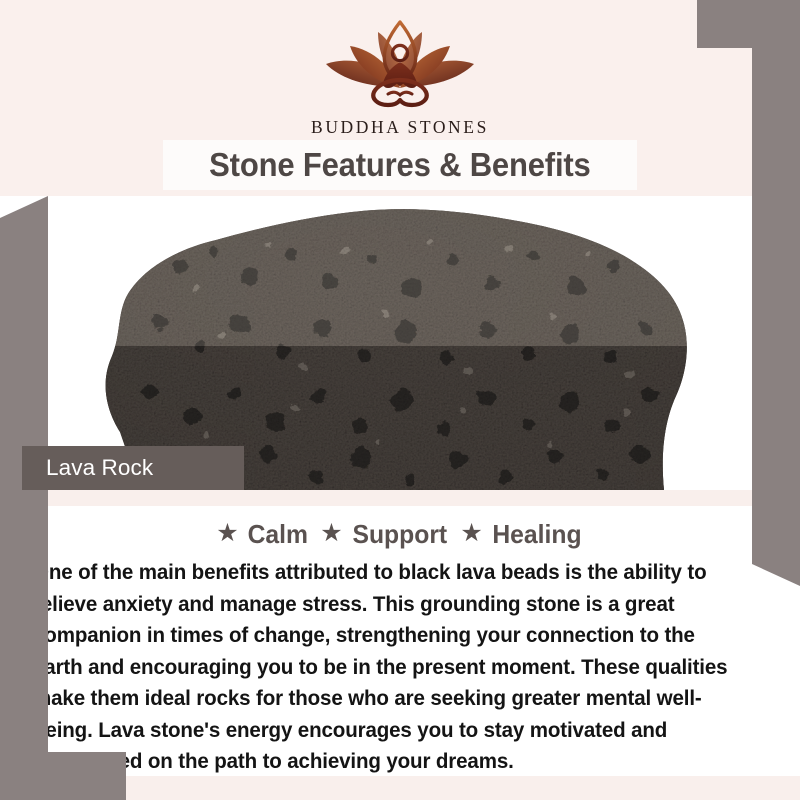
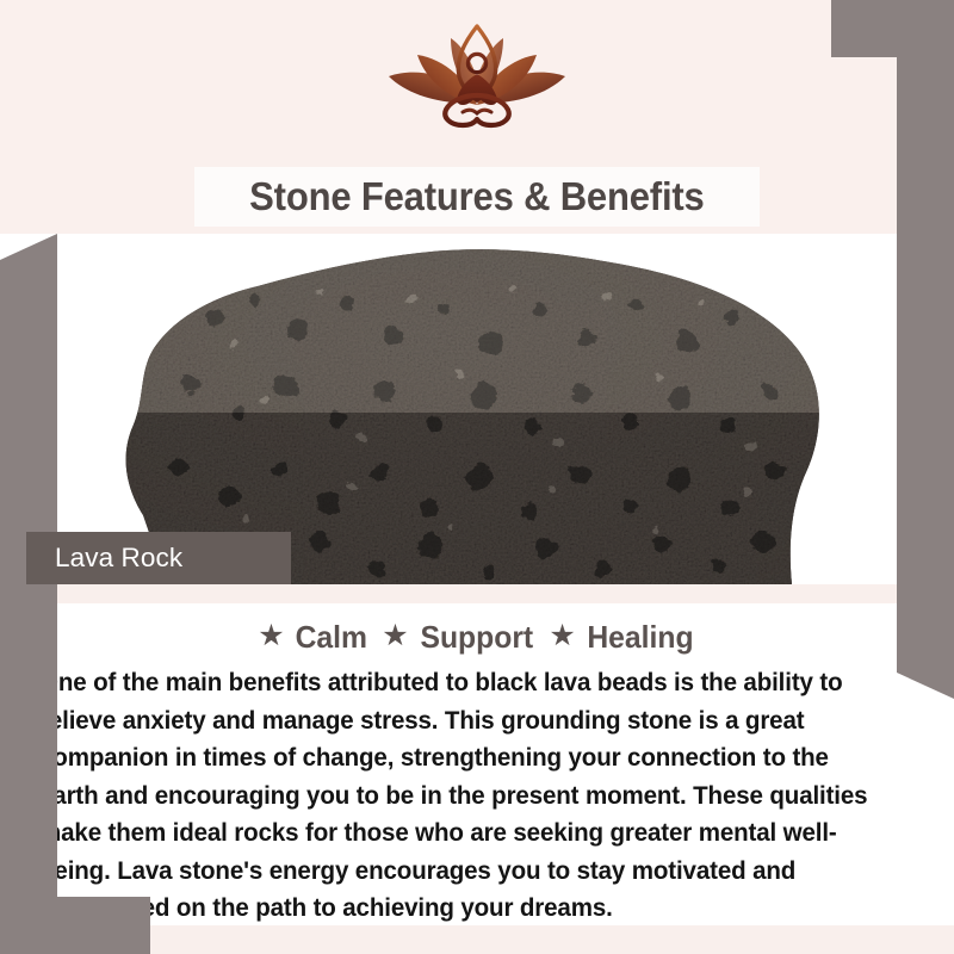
- BUDDHA STONES
  Stone Features & Benefits
  Lava Rock
  ★
  Calm
  ★
  Support
  ★
  Healing
  ne of the main benefits attributed to black lava beads is the ability to lieve anxiety and manage stress. This grounding stone is a great ompanion in times of change, strengthening your connection to the arth and encouraging you to be in the present moment. These qualities ake them ideal rocks for those who are seeking greater mental well-eing. Lava stone's energy encourages you to stay motivated and d on the path to achieving your dreams.
